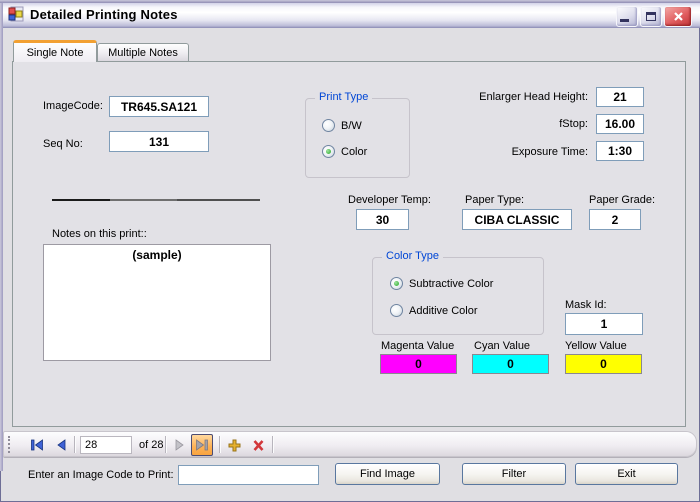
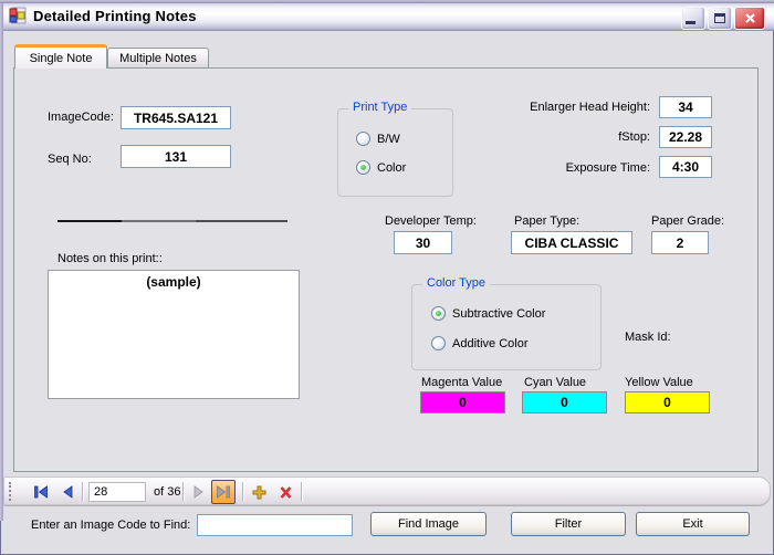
  Detailed Printing Notes
  Single Note
  Multiple Notes
  ImageCode:
  TR645.SA121
  Seq No:
  131
  Print Type
  B/W
  Color
  Enlarger Head Height:
- 21
+ 34
  fStop:
- 16.00
+ 22.28
  Exposure Time:
- 1:30
+ 4:30
  Developer Temp:
  30
  Paper Type:
  CIBA CLASSIC
  Paper Grade:
  2
  Notes on this print::
  (sample)
  Color Type
  Subtractive Color
  Additive Color
  Mask Id:
- 1
  Magenta Value
  0
  Cyan Value
  0
  Yellow Value
  0
  28
- of 28
+ of 36
- Enter an Image Code to Print:
+ Enter an Image Code to Find:
  Find Image
  Filter
  Exit
